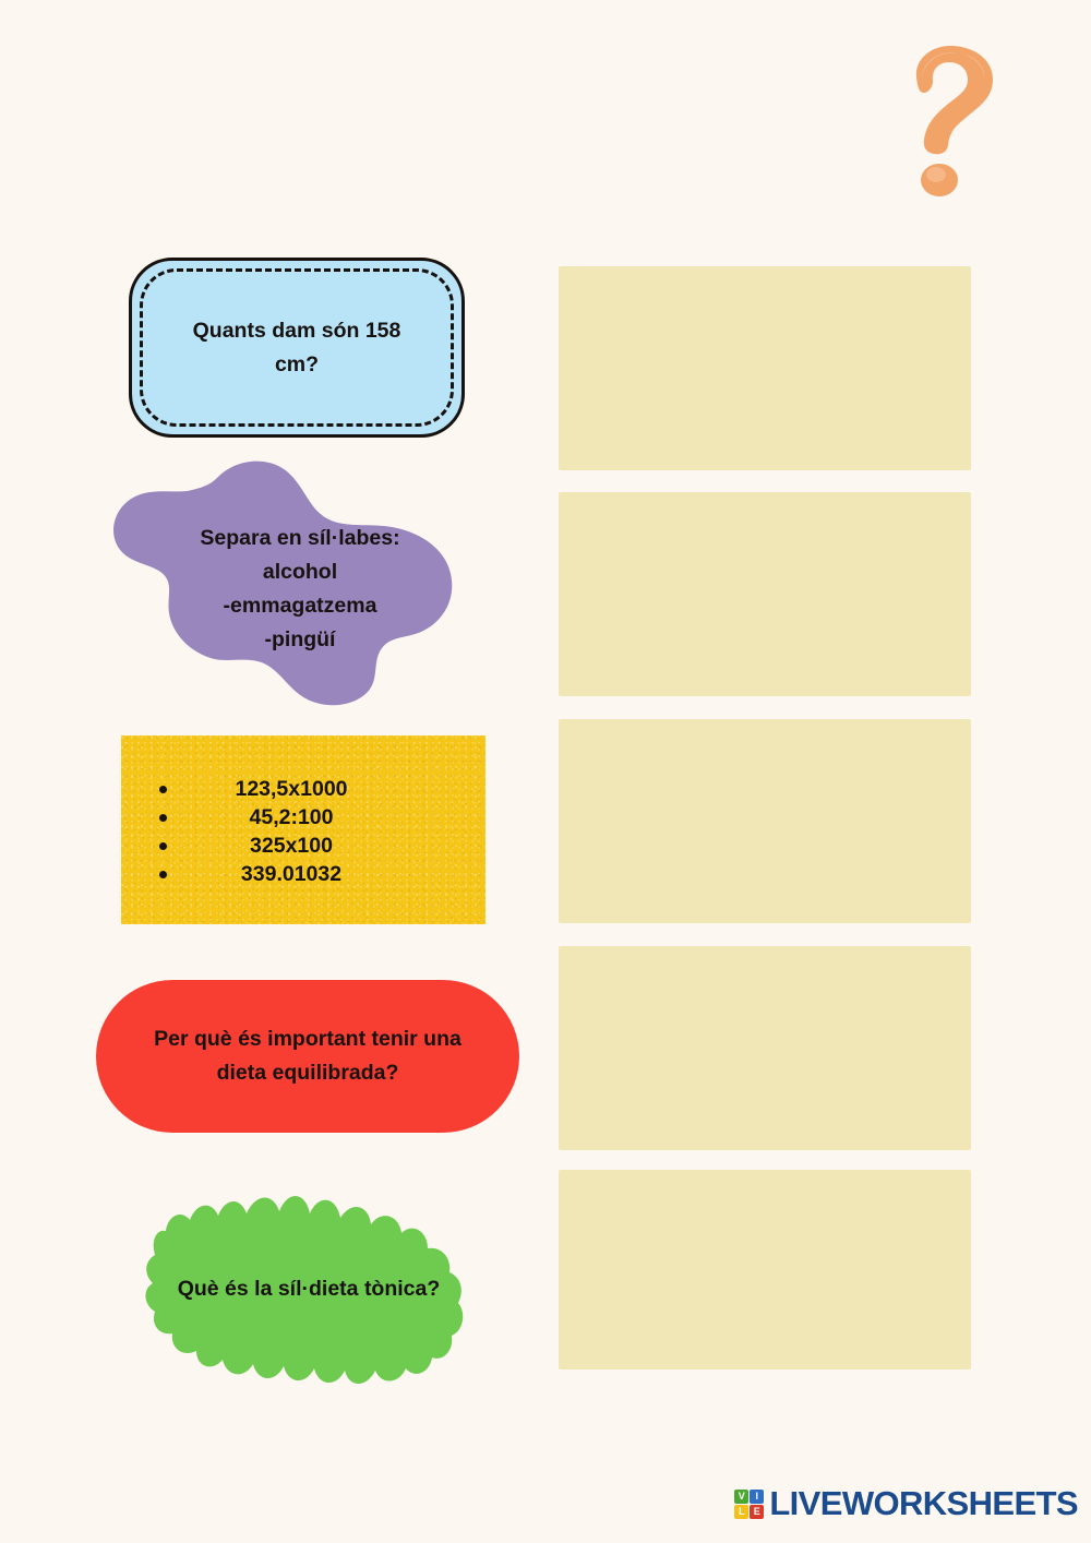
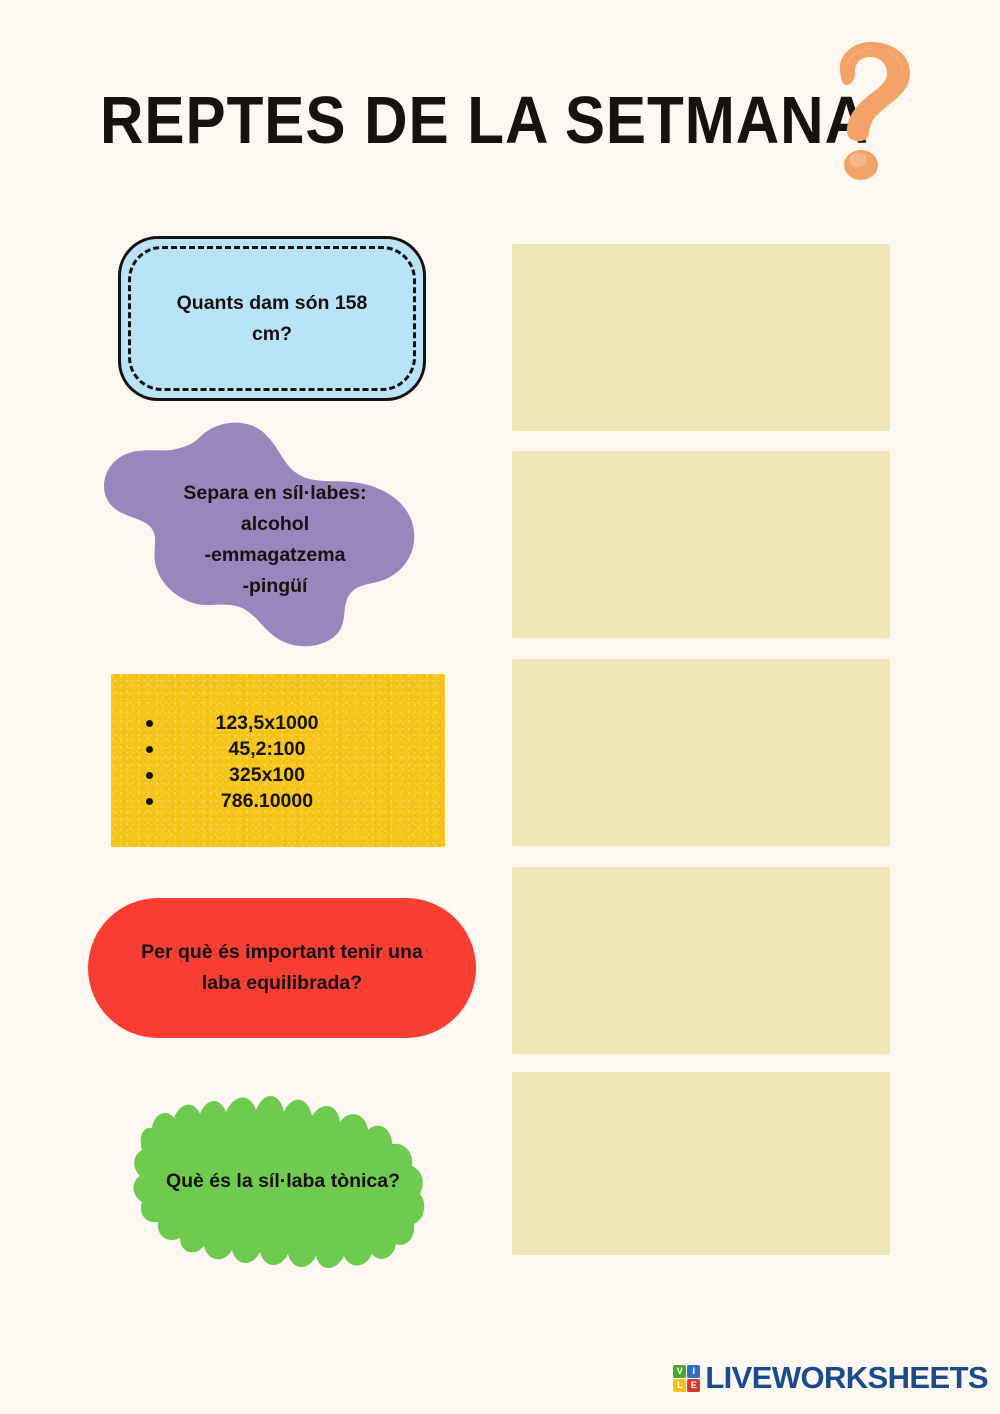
+ REPTES DE LA SETMANA
  Quants dam són 158 cm?
  Separa en síl·labes:
  alcohol
  -emmagatzema
  -pingüí
  123,5x1000
  45,2:100
  325x100
- 339.01032
+ 786.10000
- Per què és important tenir una dieta equilibrada?
+ Per què és important tenir una laba equilibrada?
- Què és la síl·dieta tònica?
+ Què és la síl·laba tònica?
  V
  I
  L
  E
  LIVEWORKSHEETS
